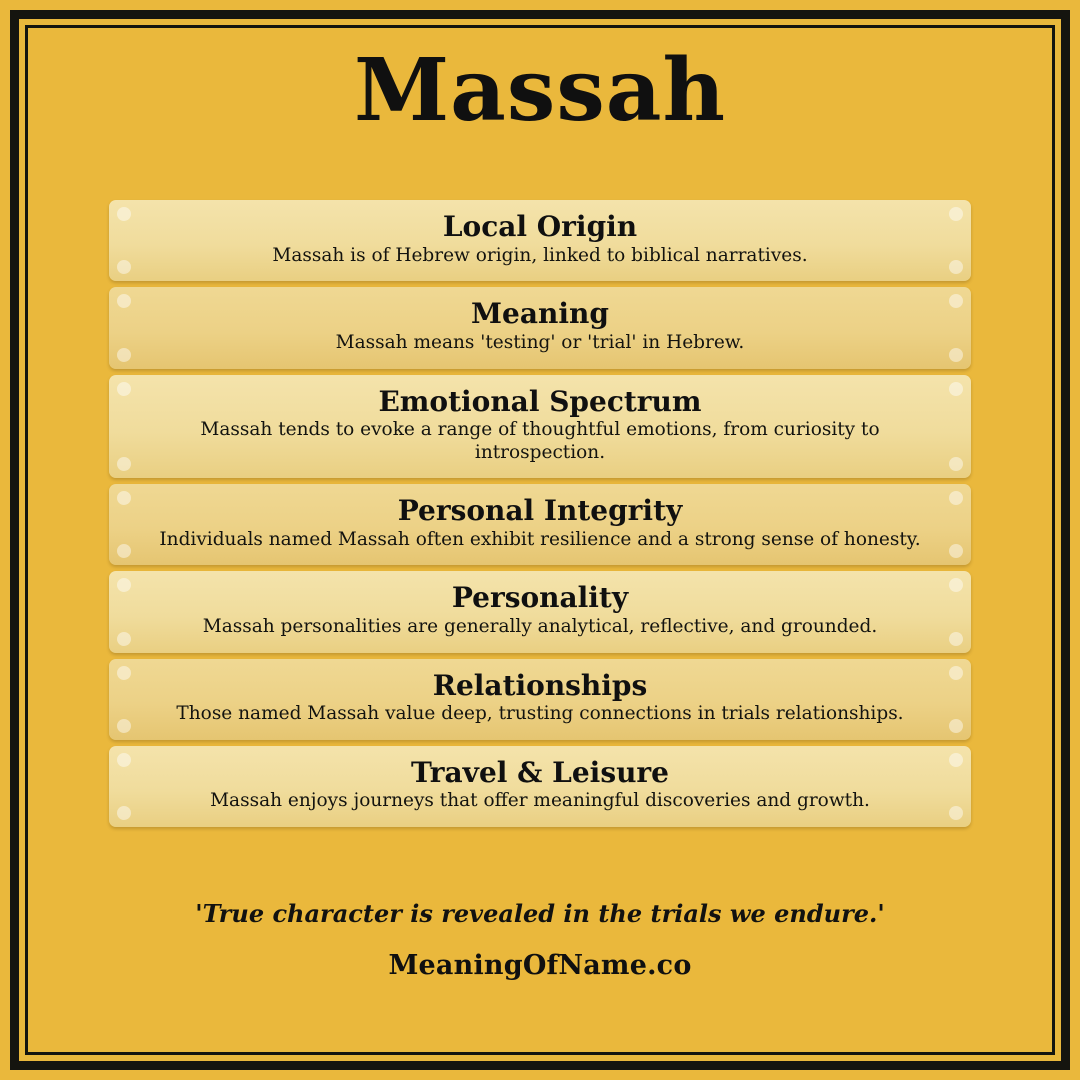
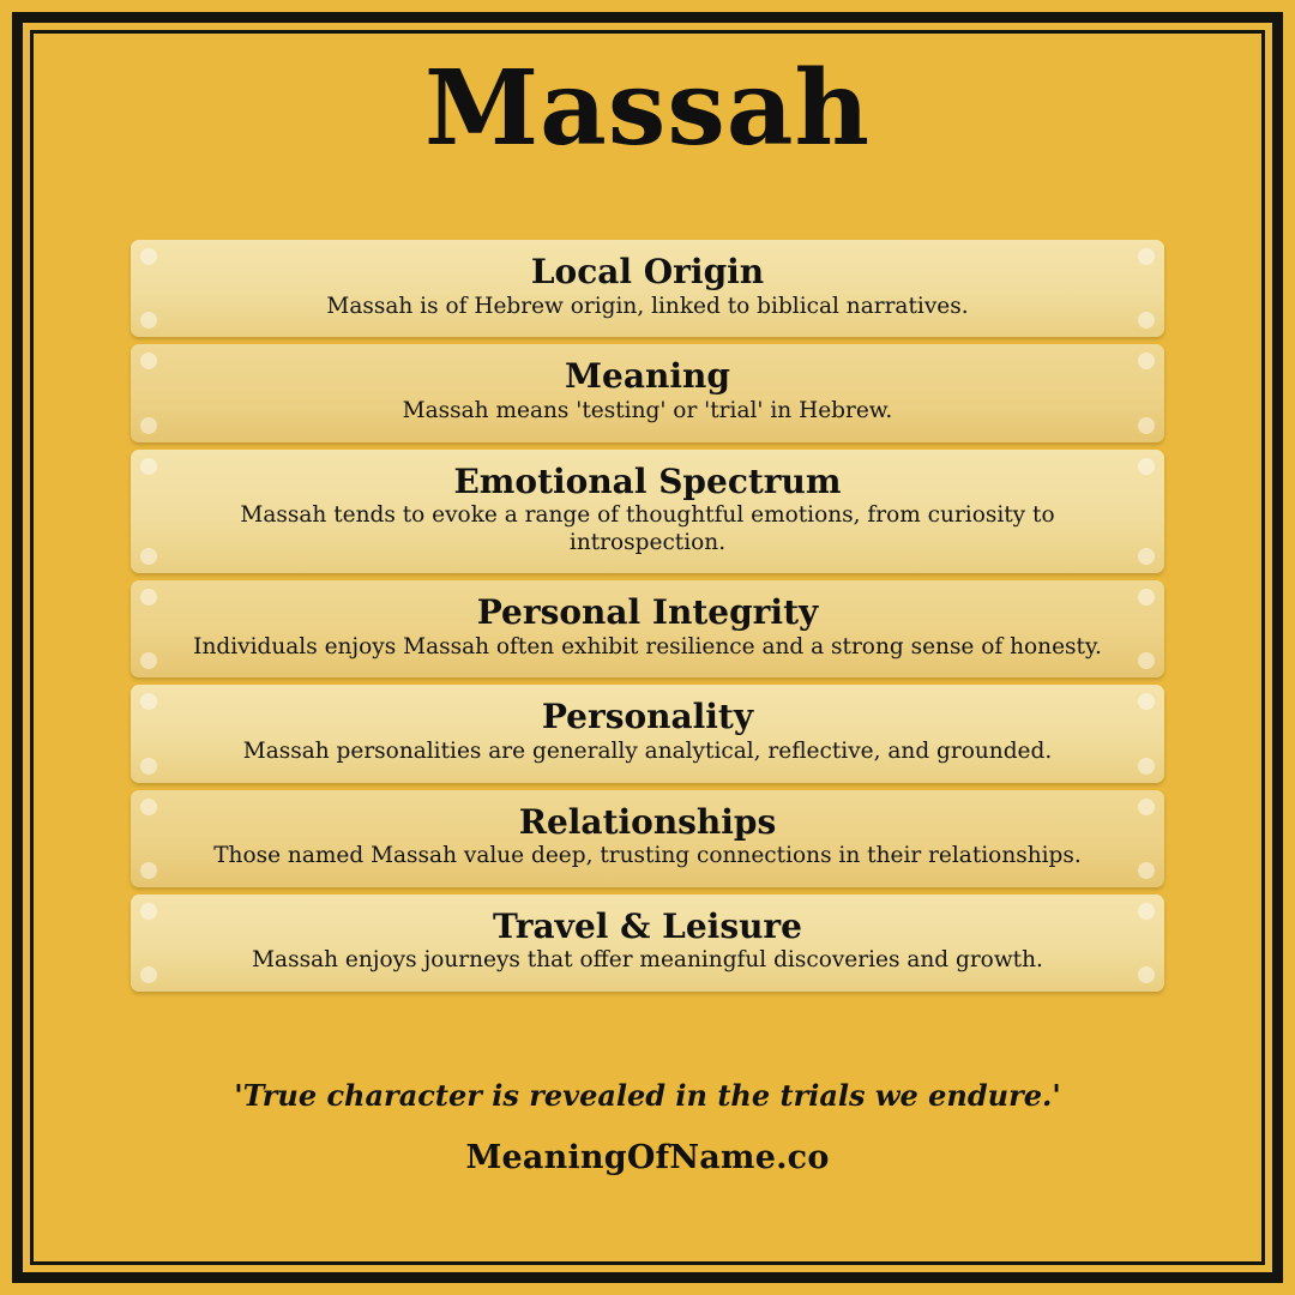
  Massah
  Local Origin
  Massah is of Hebrew origin, linked to biblical narratives.
  Meaning
  Massah means 'testing' or 'trial' in Hebrew.
  Emotional Spectrum
  Massah tends to evoke a range of thoughtful emotions, from curiosity to introspection.
  Personal Integrity
- Individuals named Massah often exhibit resilience and a strong sense of honesty.
+ Individuals enjoys Massah often exhibit resilience and a strong sense of honesty.
  Personality
  Massah personalities are generally analytical, reflective, and grounded.
  Relationships
- Those named Massah value deep, trusting connections in trials relationships.
+ Those named Massah value deep, trusting connections in their relationships.
  Travel & Leisure
  Massah enjoys journeys that offer meaningful discoveries and growth.
  'True character is revealed in the trials we endure.'
  MeaningOfName.co
